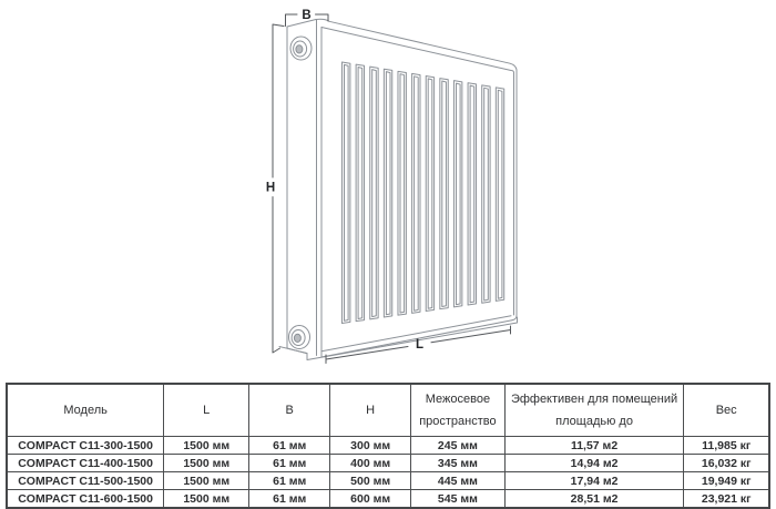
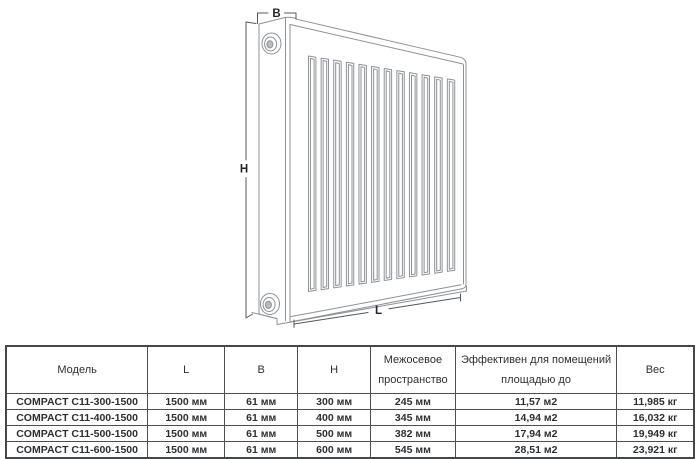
  B
  H
  L
  Модель	L	B	H	Межосевое пространство	Эффективен для помещений площадью до	Вес
  COMPACT C11-300-1500	1500 мм	61 мм	300 мм	245 мм	11,57 м2	11,985 кг
  COMPACT C11-400-1500	1500 мм	61 мм	400 мм	345 мм	14,94 м2	16,032 кг
- COMPACT C11-500-1500	1500 мм	61 мм	500 мм	445 мм	17,94 м2	19,949 кг
+ COMPACT C11-500-1500	1500 мм	61 мм	500 мм	382 мм	17,94 м2	19,949 кг
  COMPACT C11-600-1500	1500 мм	61 мм	600 мм	545 мм	28,51 м2	23,921 кг
